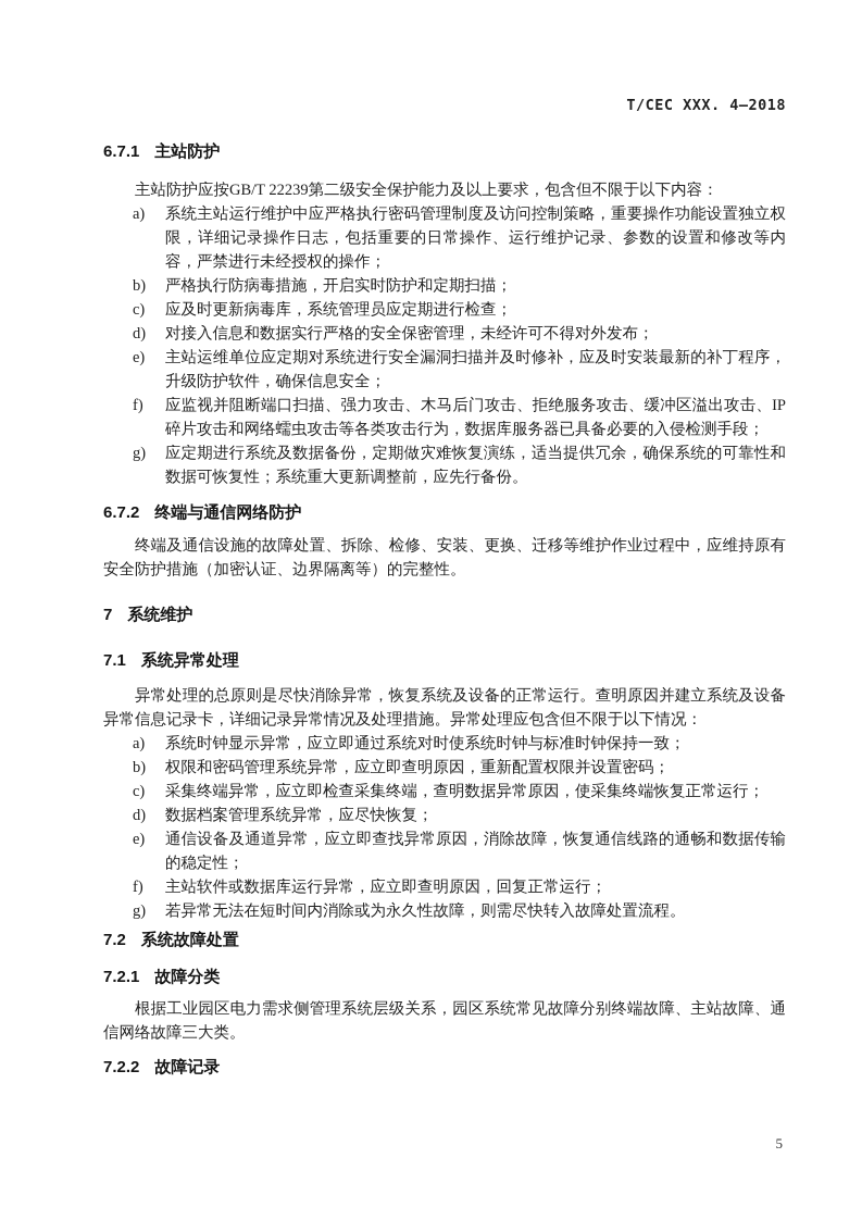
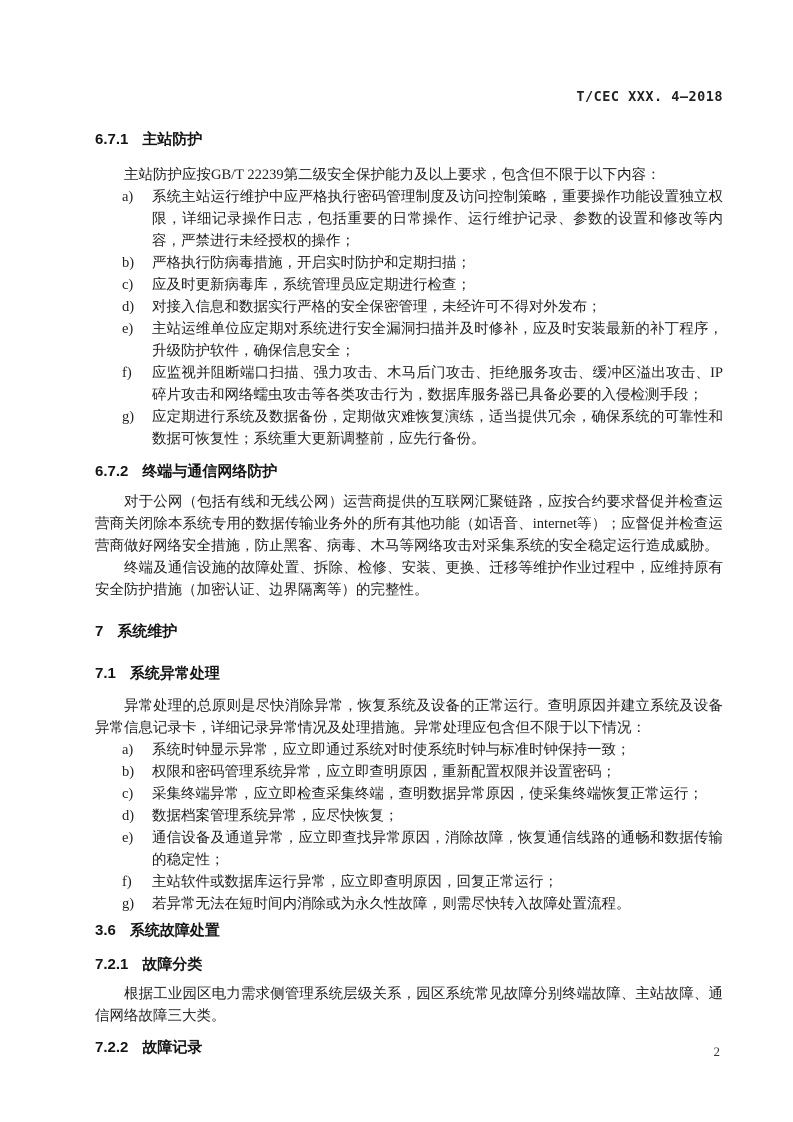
  T/CEC XXX. 4—2018
  6.7.1
  主站防护
  主站防护应按GB/T 22239第二级安全保护能力及以上要求，包含但不限于以下内容：
  a)
  系统主站运行维护中应严格执行密码管理制度及访问控制策略，重要操作功能设置独立权限，详细记录操作日志，包括重要的日常操作、运行维护记录、参数的设置和修改等内容，严禁进行未经授权的操作；
  b)
  严格执行防病毒措施，开启实时防护和定期扫描；
  c)
  应及时更新病毒库，系统管理员应定期进行检查；
  d)
  对接入信息和数据实行严格的安全保密管理，未经许可不得对外发布；
  e)
  主站运维单位应定期对系统进行安全漏洞扫描并及时修补，应及时安装最新的补丁程序，升级防护软件，确保信息安全；
  f)
  应监视并阻断端口扫描、强力攻击、木马后门攻击、拒绝服务攻击、缓冲区溢出攻击、IP 碎片攻击和网络蠕虫攻击等各类攻击行为，数据库服务器已具备必要的入侵检测手段；
  g)
  应定期进行系统及数据备份，定期做灾难恢复演练，适当提供冗余，确保系统的可靠性和数据可恢复性；系统重大更新调整前，应先行备份。
  6.7.2
  终端与通信网络防护
+ 对于公网（包括有线和无线公网）运营商提供的互联网汇聚链路，应按合约要求督促并检查运营商关闭除本系统专用的数据传输业务外的所有其他功能（如语音、internet等）；应督促并检查运营商做好网络安全措施，防止黑客、病毒、木马等网络攻击对采集系统的安全稳定运行造成威胁。
  终端及通信设施的故障处置、拆除、检修、安装、更换、迁移等维护作业过程中，应维持原有安全防护措施（加密认证、边界隔离等）的完整性。
  7
  系统维护
  7.1
  系统异常处理
  异常处理的总原则是尽快消除异常，恢复系统及设备的正常运行。查明原因并建立系统及设备异常信息记录卡，详细记录异常情况及处理措施。异常处理应包含但不限于以下情况：
  a)
  系统时钟显示异常，应立即通过系统对时使系统时钟与标准时钟保持一致；
  b)
  权限和密码管理系统异常，应立即查明原因，重新配置权限并设置密码；
  c)
  采集终端异常，应立即检查采集终端，查明数据异常原因，使采集终端恢复正常运行；
  d)
  数据档案管理系统异常，应尽快恢复；
  e)
  通信设备及通道异常，应立即查找异常原因，消除故障，恢复通信线路的通畅和数据传输的稳定性；
  f)
  主站软件或数据库运行异常，应立即查明原因，回复正常运行；
  g)
  若异常无法在短时间内消除或为永久性故障，则需尽快转入故障处置流程。
- 7.2
+ 3.6
  系统故障处置
  7.2.1
  故障分类
  根据工业园区电力需求侧管理系统层级关系，园区系统常见故障分别终端故障、主站故障、通信网络故障三大类。
  7.2.2
  故障记录
- 5
+ 2
